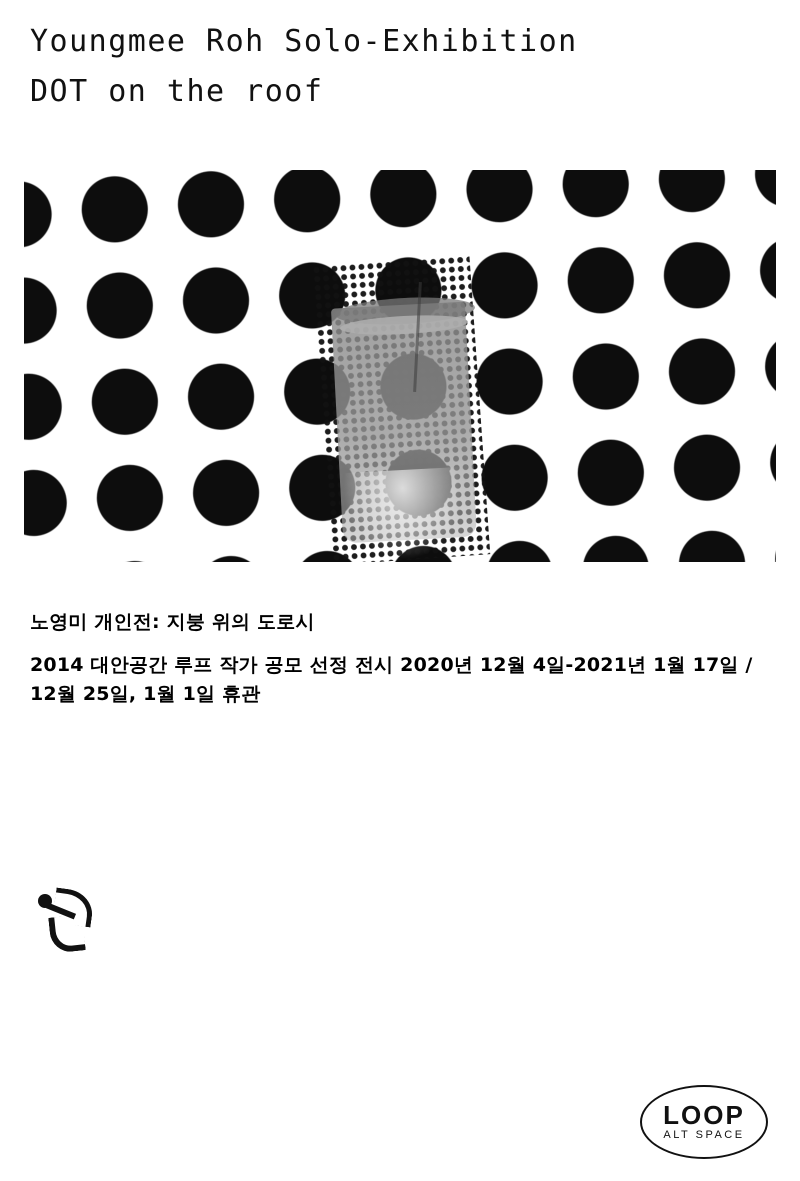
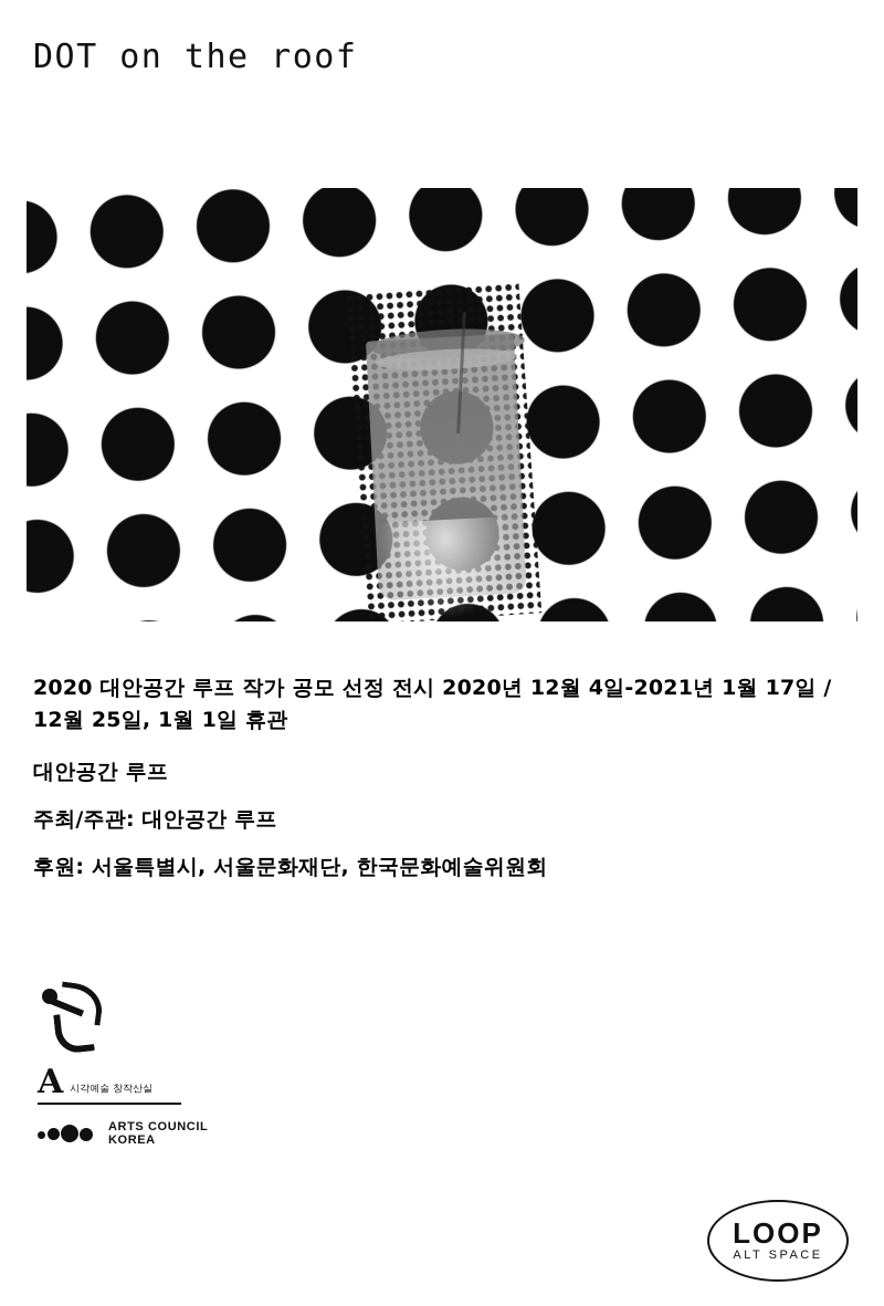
- Youngmee Roh Solo-Exhibition
  DOT on the roof
- 노영미 개인전: 지붕 위의 도로시
- 2014 대안공간 루프 작가 공모 선정 전시 2020년 12월 4일-2021년 1월 17일 / 12월 25일, 1월 1일 휴관
+ 2020 대안공간 루프 작가 공모 선정 전시 2020년 12월 4일-2021년 1월 17일 / 12월 25일, 1월 1일 휴관
+ 대안공간 루프
+ 주최/주관: 대안공간 루프
+ 후원: 서울특별시, 서울문화재단, 한국문화예술위원회
+ A
+ 시각예술 창작산실
+ ARTS COUNCIL
+ KOREA
  LOOP
  ALT SPACE
